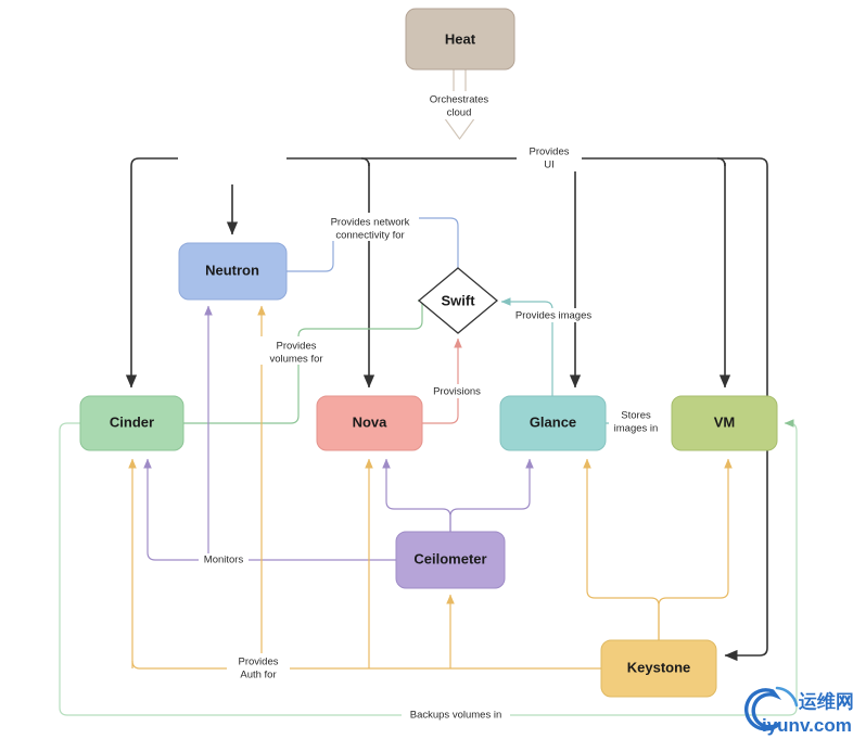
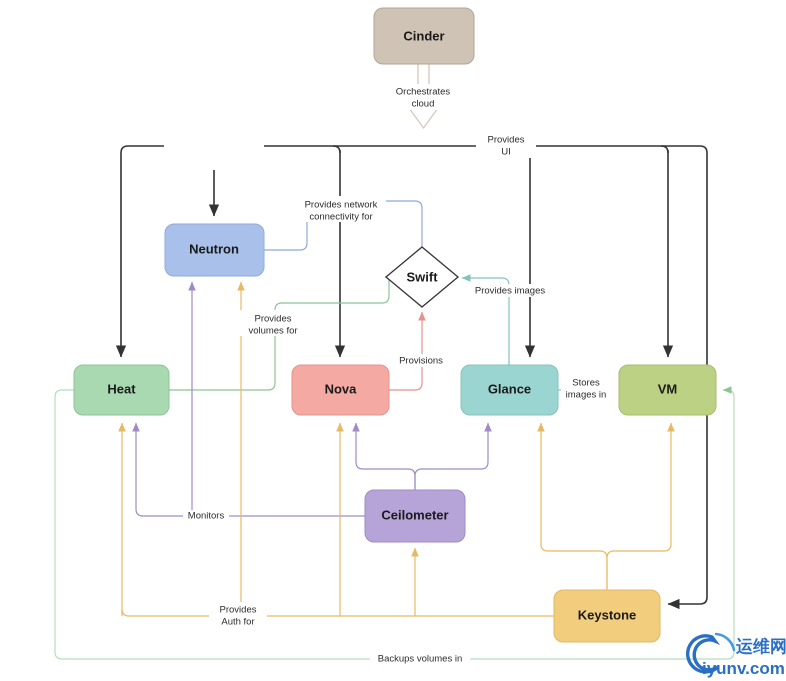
- Heat
+ Cinder
  Neutron
  Swift
- Cinder
+ Heat
  Nova
  Glance
  VM
  Ceilometer
  Keystone
  Orchestrates
  cloud
  Provides
  UI
  Provides network
  connectivity for
  Provides
  volumes for
  Provisions
  Provides images
  Stores
  images in
  Monitors
  Provides
  Auth for
  Backups volumes in
  运维网
  iyunv.com
